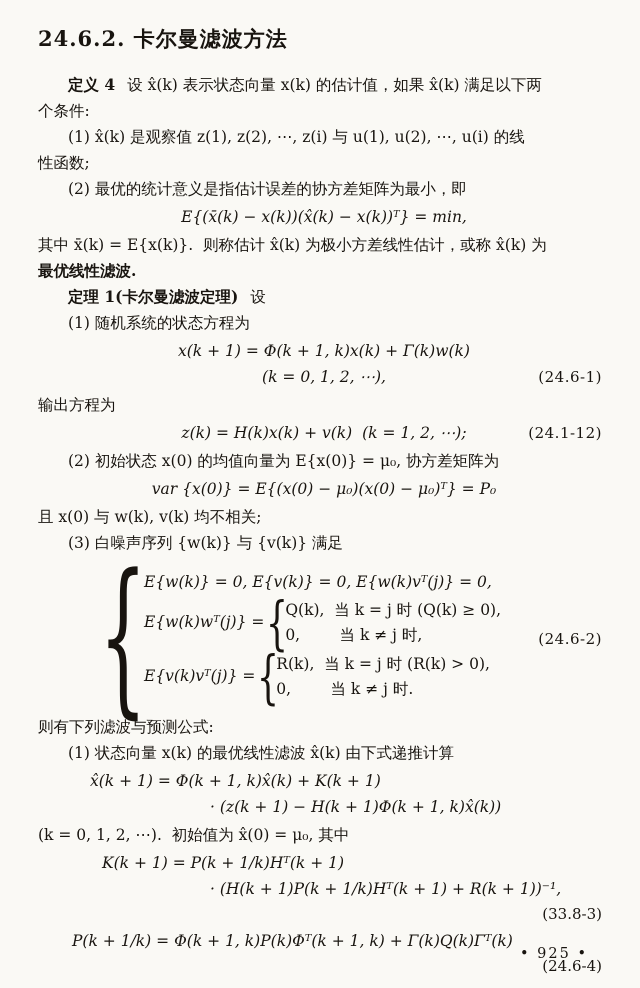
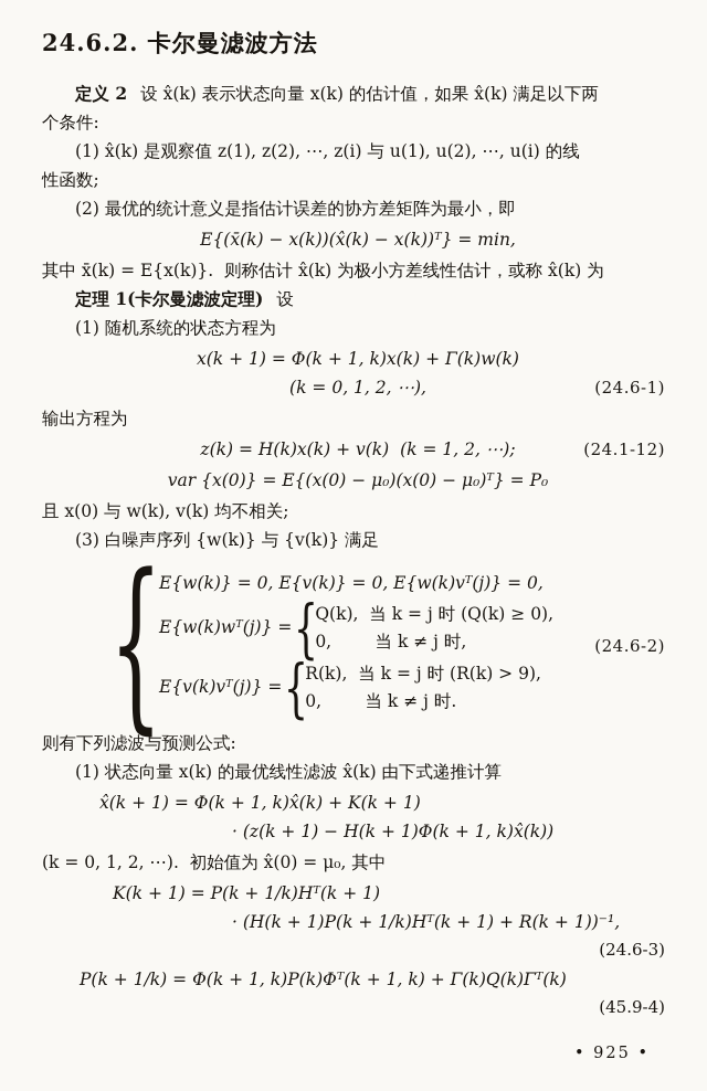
  24.6.2. 卡尔曼滤波方法
- 定义 4 设 x̂(k) 表示状态向量 x(k) 的估计值，如果 x̂(k) 满足以下两
+ 定义 2 设 x̂(k) 表示状态向量 x(k) 的估计值，如果 x̂(k) 满足以下两
  个条件:
  (1) x̂(k) 是观察值 z(1), z(2), ⋯, z(i) 与 u(1), u(2), ⋯, u(i) 的线
  性函数;
  (2) 最优的统计意义是指估计误差的协方差矩阵为最小，即
  E{(x̄(k) − x(k))(x̂(k) − x(k))ᵀ} = min,
  其中 x̄(k) = E{x(k)}. 则称估计 x̂(k) 为极小方差线性估计，或称 x̂(k) 为
- 最优线性滤波.
  定理 1(卡尔曼滤波定理) 设
  (1) 随机系统的状态方程为
  x(k + 1) = Φ(k + 1, k)x(k) + Γ(k)w(k)
  (k = 0, 1, 2, ⋯),
  (24.6-1)
  输出方程为
  z(k) = H(k)x(k) + v(k) (k = 1, 2, ⋯);
  (24.1-12)
- (2) 初始状态 x(0) 的均值向量为 E{x(0)} = μ₀, 协方差矩阵为
  var {x(0)} = E{(x(0) − μ₀)(x(0) − μ₀)ᵀ} = P₀
  且 x(0) 与 w(k), v(k) 均不相关;
  (3) 白噪声序列 {w(k)} 与 {v(k)} 满足
  {
  E{w(k)} = 0, E{v(k)} = 0, E{w(k)vᵀ(j)} = 0,
  E{w(k)wᵀ(j)} =
  {
  Q(k), 当 k = j 时 (Q(k) ≥ 0),
  0, 当 k ≠ j 时,
  E{v(k)vᵀ(j)} =
  {
- R(k), 当 k = j 时 (R(k) > 0),
+ R(k), 当 k = j 时 (R(k) > 9),
  0, 当 k ≠ j 时.
  (24.6-2)
  则有下列滤波与预测公式:
  (1) 状态向量 x(k) 的最优线性滤波 x̂(k) 由下式递推计算
  x̂(k + 1) = Φ(k + 1, k)x̂(k) + K(k + 1)
  · (z(k + 1) − H(k + 1)Φ(k + 1, k)x̂(k))
  (k = 0, 1, 2, ⋯). 初始值为 x̂(0) = μ₀, 其中
  K(k + 1) = P(k + 1/k)Hᵀ(k + 1)
  · (H(k + 1)P(k + 1/k)Hᵀ(k + 1) + R(k + 1))⁻¹,
- (33.8-3)
+ (24.6-3)
  P(k + 1/k) = Φ(k + 1, k)P(k)Φᵀ(k + 1, k) + Γ(k)Q(k)Γᵀ(k)
- (24.6-4)
+ (45.9-4)
  • 925 •
